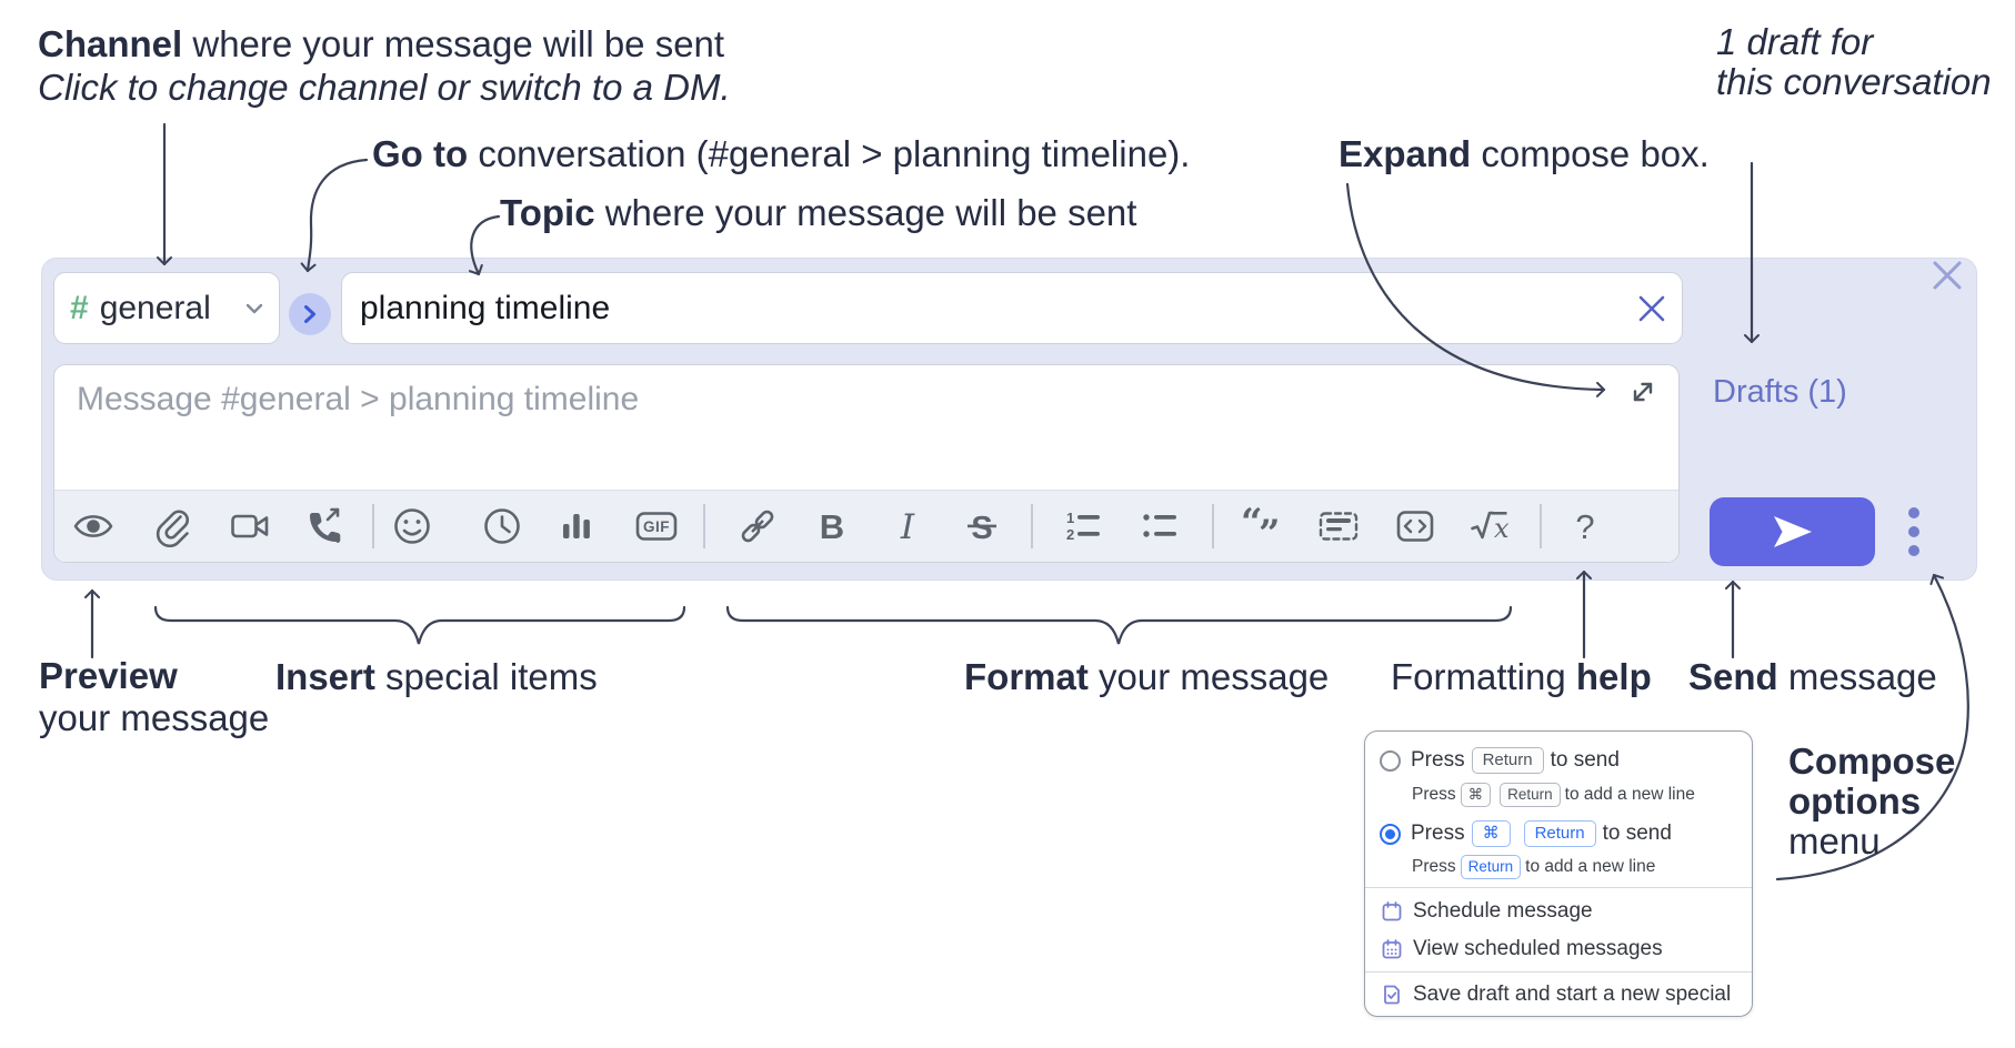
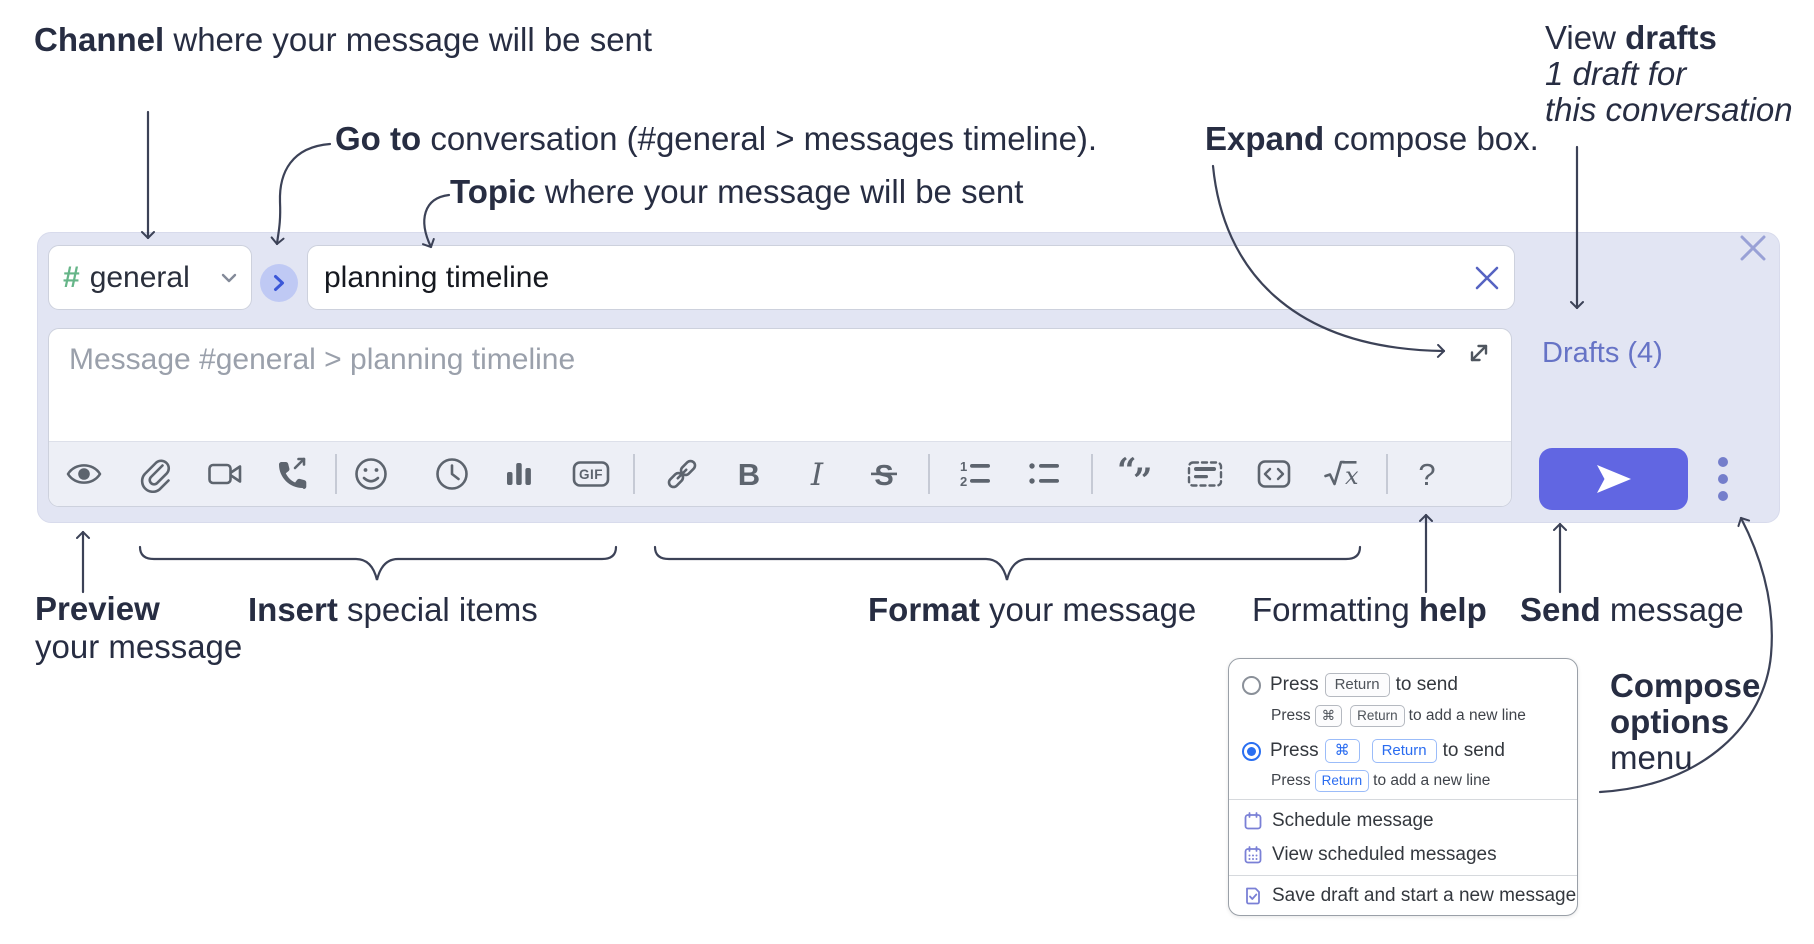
  Channel where your message will be sent
- Click to change channel or switch to a DM.
- Go to conversation (#general > planning timeline).
+ Go to conversation (#general > messages timeline).
  Topic where your message will be sent
  Expand compose box.
+ View drafts
  1 draft for
  this conversation
  Preview
  your message
  Insert special items
  Format your message
  Formatting help
  Send message
  Compose
  options
  menu
  #
  general
  planning timeline
  Message #general > planning timeline
  GIF
  B
  I
  S
  1
  2
  “
  ”
  x
  ?
- Drafts (1)
+ Drafts (4)
  Press
  Return
  to send
  Press
  ⌘
  Return
  to add a new line
  Press
  ⌘
  Return
  to send
  Press
  Return
  to add a new line
  Schedule message
  View scheduled messages
- Save draft and start a new special
+ Save draft and start a new message
